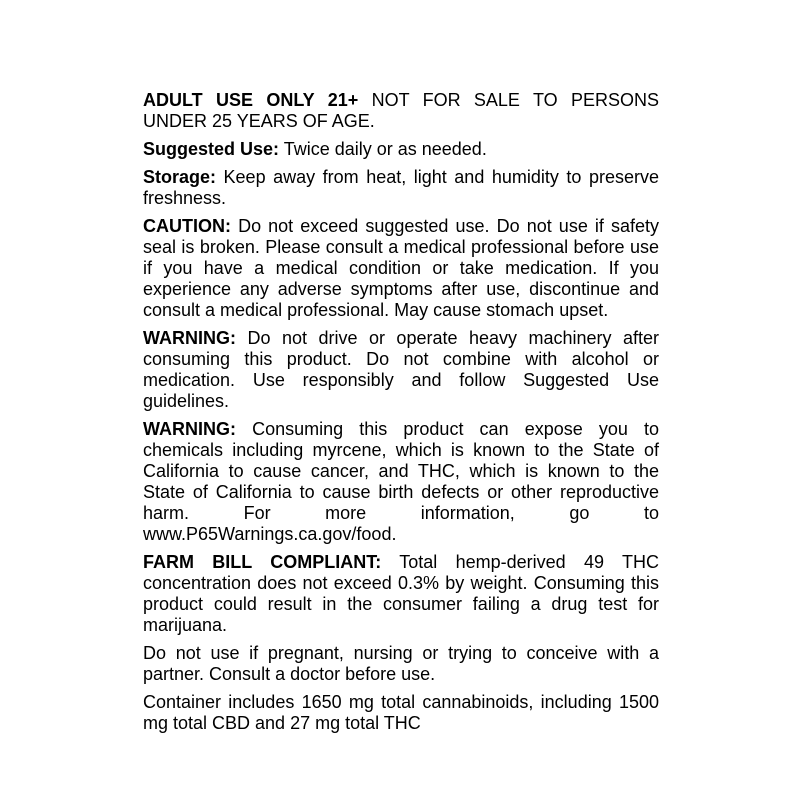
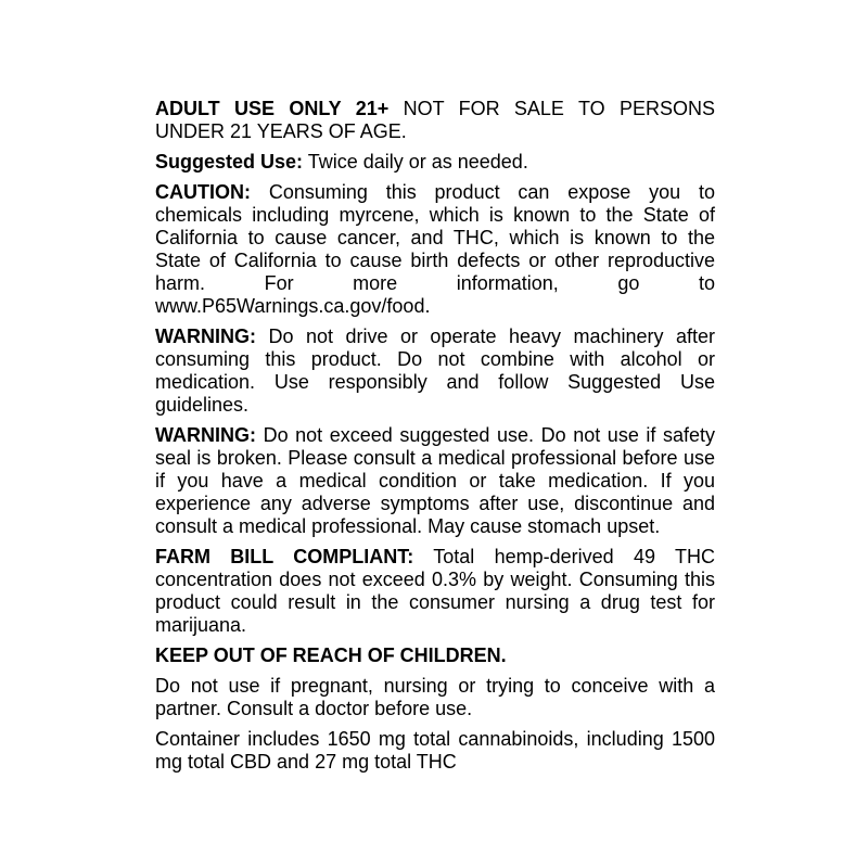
- ADULT USE ONLY 21+ NOT FOR SALE TO PERSONS UNDER 25 YEARS OF AGE.
+ ADULT USE ONLY 21+ NOT FOR SALE TO PERSONS UNDER 21 YEARS OF AGE.
  Suggested Use: Twice daily or as needed.
- Storage: Keep away from heat, light and humidity to preserve freshness.
- CAUTION: Do not exceed suggested use. Do not use if safety seal is broken. Please consult a medical professional before use if you have a medical condition or take medication. If you experience any adverse symptoms after use, discontinue and consult a medical professional. May cause stomach upset.
+ CAUTION: Consuming this product can expose you to chemicals including myrcene, which is known to the State of California to cause cancer, and THC, which is known to the State of California to cause birth defects or other reproductive harm. For more information, go to www.P65Warnings.ca.gov/food.
  WARNING: Do not drive or operate heavy machinery after consuming this product. Do not combine with alcohol or medication. Use responsibly and follow Suggested Use guidelines.
- WARNING: Consuming this product can expose you to chemicals including myrcene, which is known to the State of California to cause cancer, and THC, which is known to the State of California to cause birth defects or other reproductive harm. For more information, go to www.P65Warnings.ca.gov/food.
+ WARNING: Do not exceed suggested use. Do not use if safety seal is broken. Please consult a medical professional before use if you have a medical condition or take medication. If you experience any adverse symptoms after use, discontinue and consult a medical professional. May cause stomach upset.
- FARM BILL COMPLIANT: Total hemp-derived 49 THC concentration does not exceed 0.3% by weight. Consuming this product could result in the consumer failing a drug test for marijuana.
+ FARM BILL COMPLIANT: Total hemp-derived 49 THC concentration does not exceed 0.3% by weight. Consuming this product could result in the consumer nursing a drug test for marijuana.
+ KEEP OUT OF REACH OF CHILDREN.
  Do not use if pregnant, nursing or trying to conceive with a partner. Consult a doctor before use.
  Container includes 1650 mg total cannabinoids, including 1500 mg total CBD and 27 mg total THC
